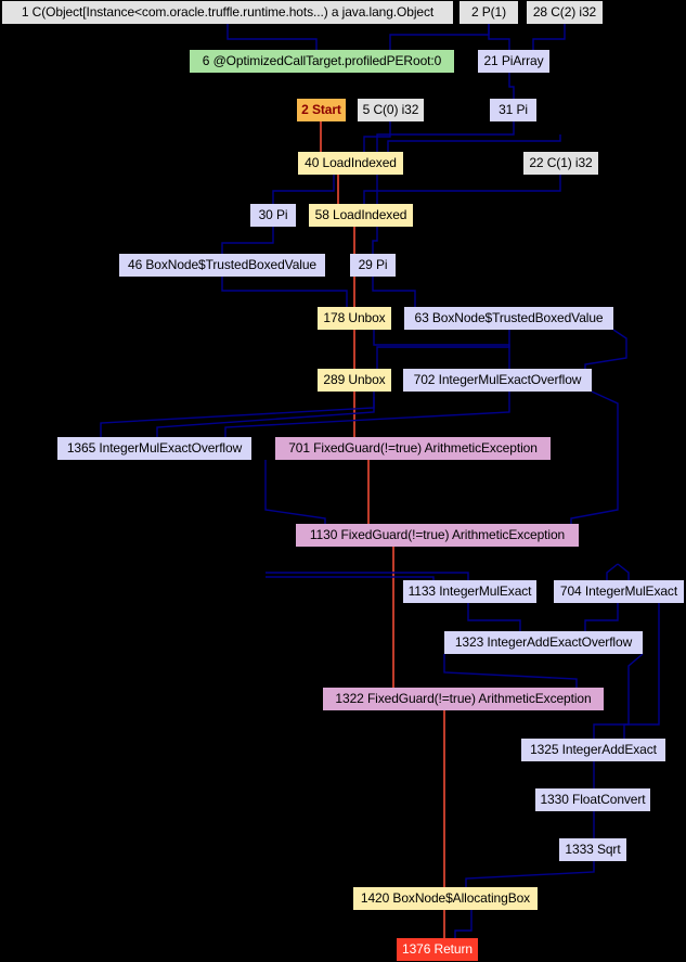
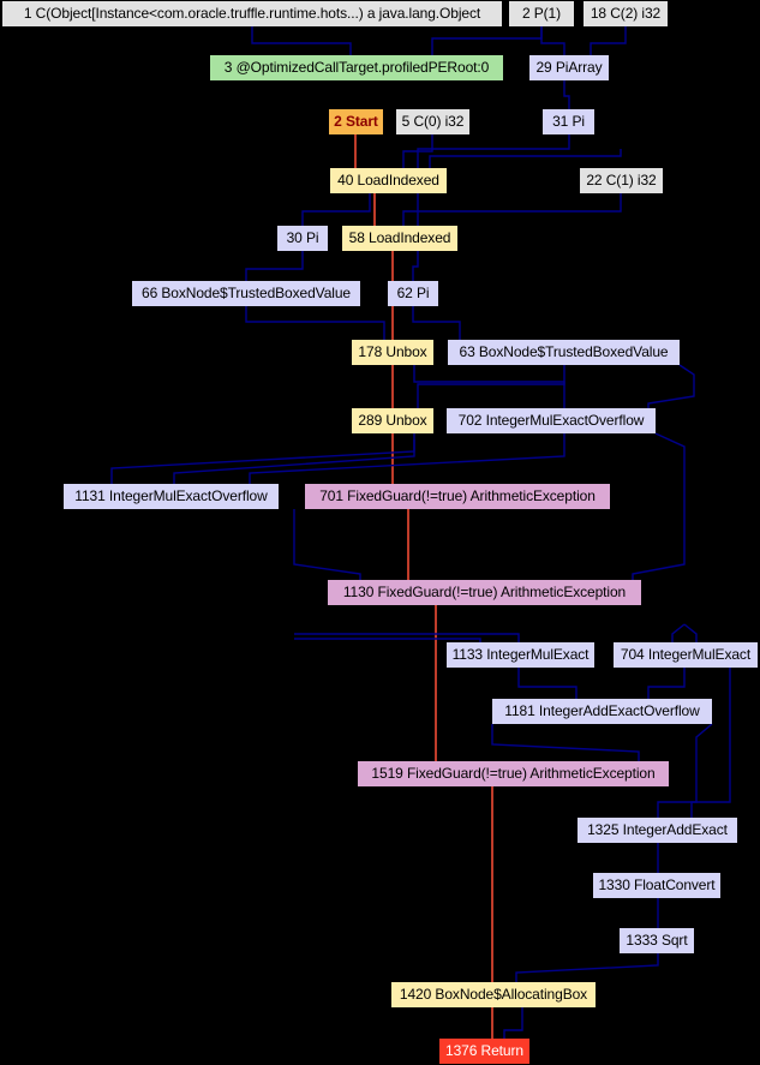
  1 C(Object[Instance<com.oracle.truffle.runtime.hots...) a java.lang.Object
  2 P(1)
- 28 C(2) i32
+ 18 C(2) i32
- 6 @OptimizedCallTarget.profiledPERoot:0
+ 3 @OptimizedCallTarget.profiledPERoot:0
- 21 PiArray
+ 29 PiArray
  2 Start
  5 C(0) i32
  31 Pi
  40 LoadIndexed
  22 C(1) i32
  30 Pi
  58 LoadIndexed
- 46 BoxNode$TrustedBoxedValue
+ 66 BoxNode$TrustedBoxedValue
- 29 Pi
+ 62 Pi
  178 Unbox
  63 BoxNode$TrustedBoxedValue
  289 Unbox
  702 IntegerMulExactOverflow
- 1365 IntegerMulExactOverflow
+ 1131 IntegerMulExactOverflow
  701 FixedGuard(!=true) ArithmeticException
  1130 FixedGuard(!=true) ArithmeticException
  1133 IntegerMulExact
  704 IntegerMulExact
- 1323 IntegerAddExactOverflow
+ 1181 IntegerAddExactOverflow
- 1322 FixedGuard(!=true) ArithmeticException
+ 1519 FixedGuard(!=true) ArithmeticException
  1325 IntegerAddExact
  1330 FloatConvert
  1333 Sqrt
  1420 BoxNode$AllocatingBox
  1376 Return
